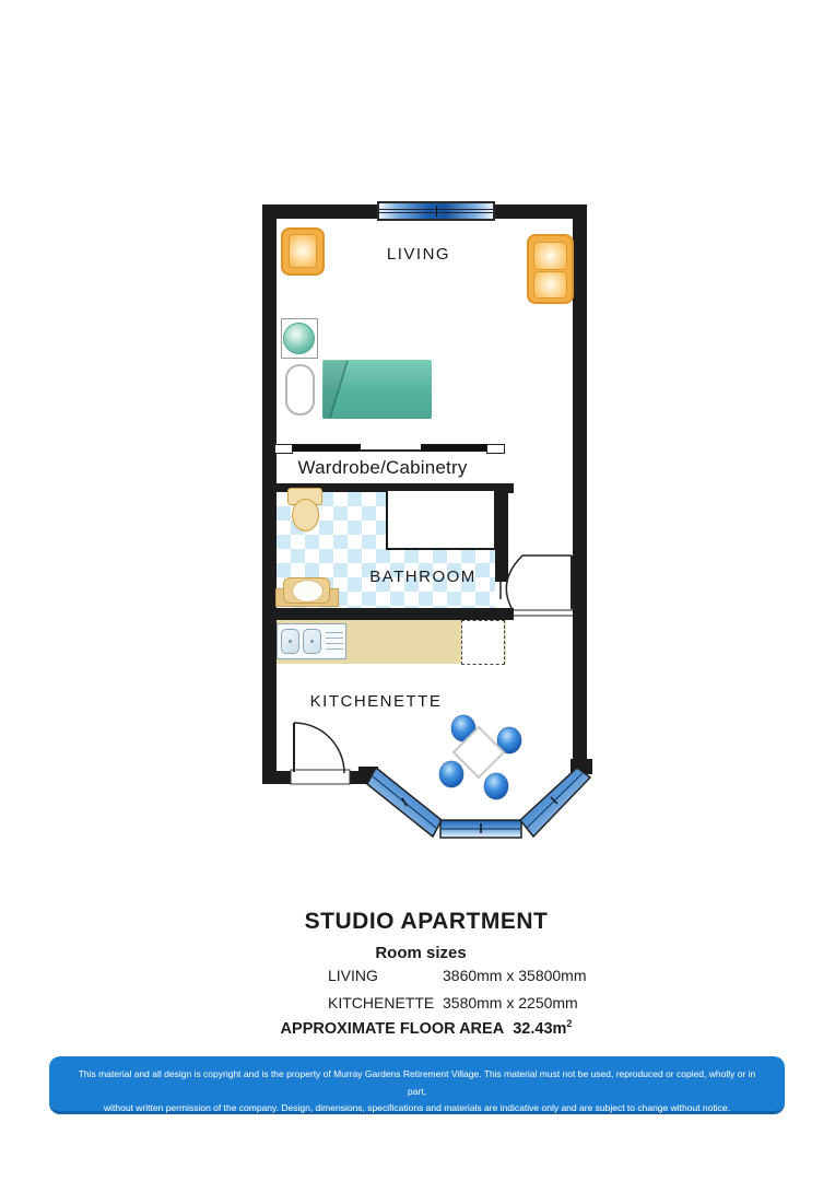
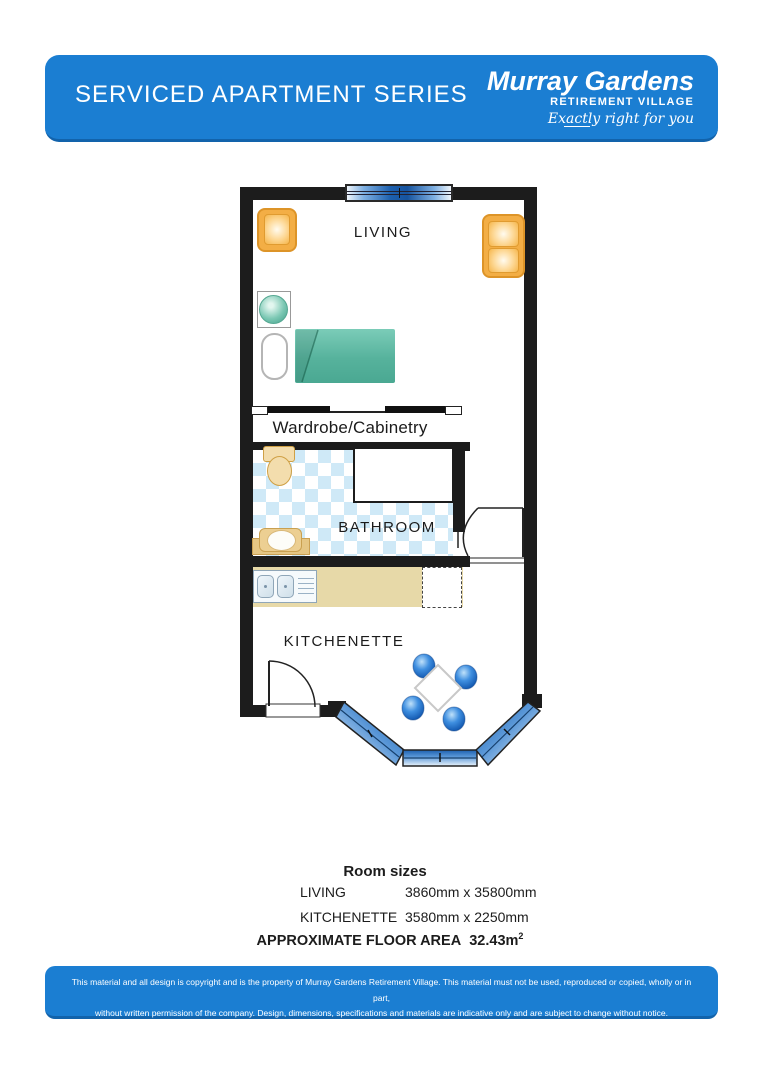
+ SERVICED APARTMENT SERIES
+ Murray Gardens
+ RETIREMENT VILLAGE
+ Exactly right for you
  LIVING
  Wardrobe/Cabinetry
  BATHROOM
  KITCHENETTE
- STUDIO APARTMENT
  Room sizes
  LIVING
  3860mm x 35800mm
  KITCHENETTE
  3580mm x 2250mm
  APPROXIMATE FLOOR AREA 32.43m2
  This material and all design is copyright and is the property of Murray Gardens Retirement Village. This material must not be used, reproduced or copied, wholly or in part,
  without written permission of the company. Design, dimensions, specifications and materials are indicative only and are subject to change without notice.
